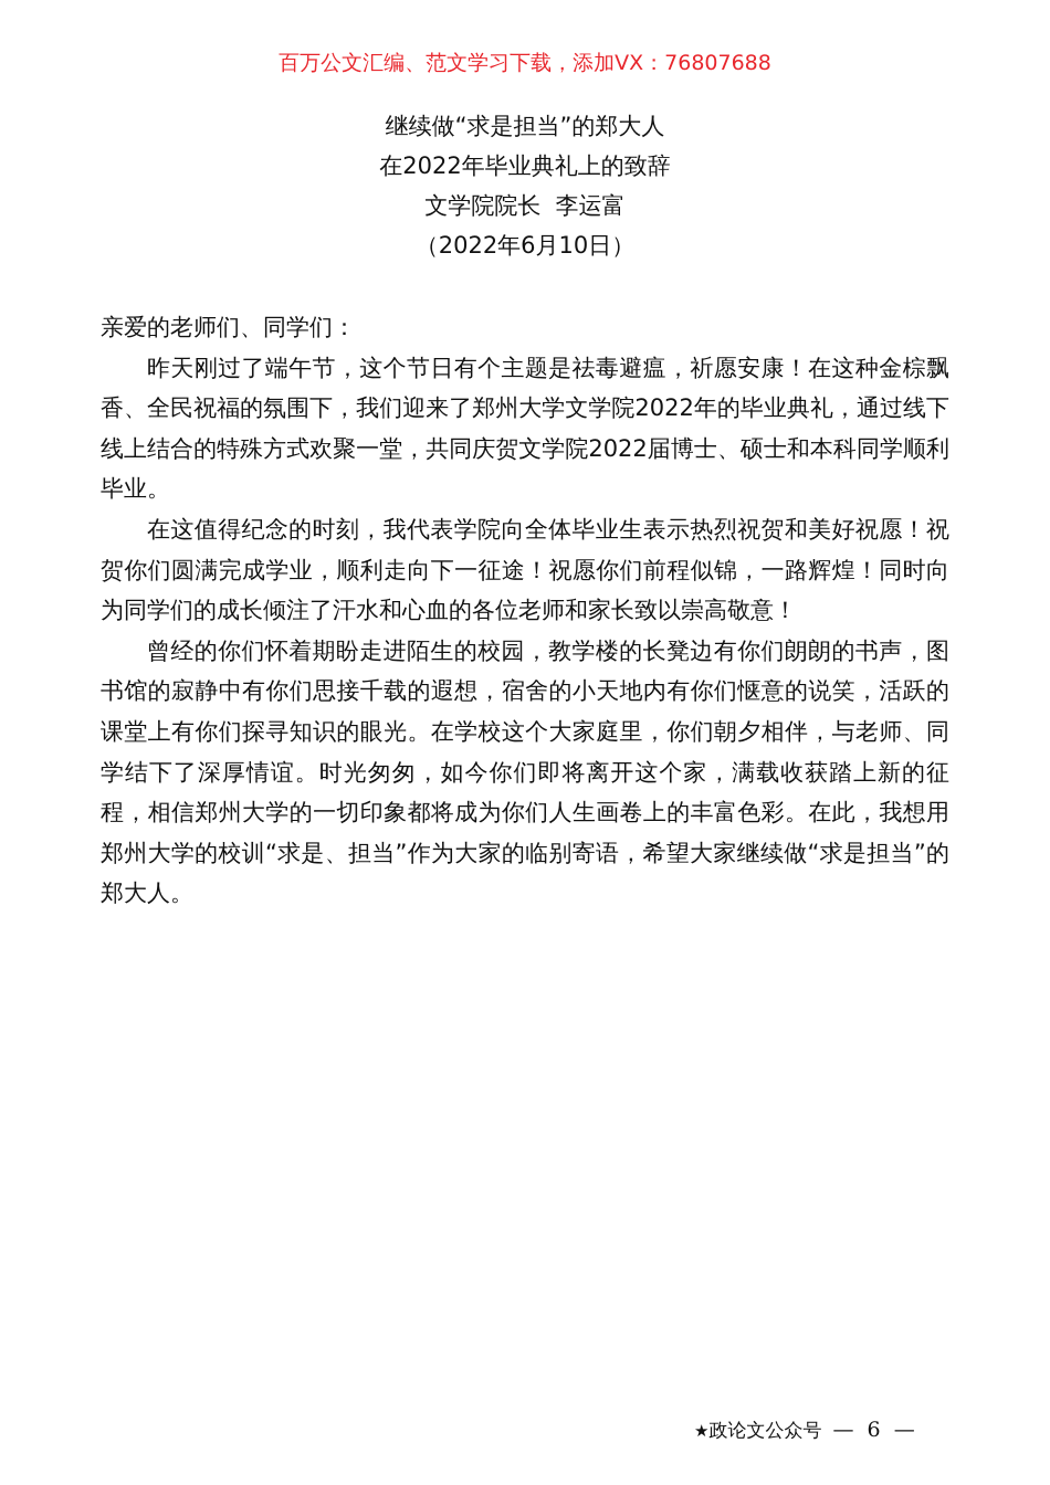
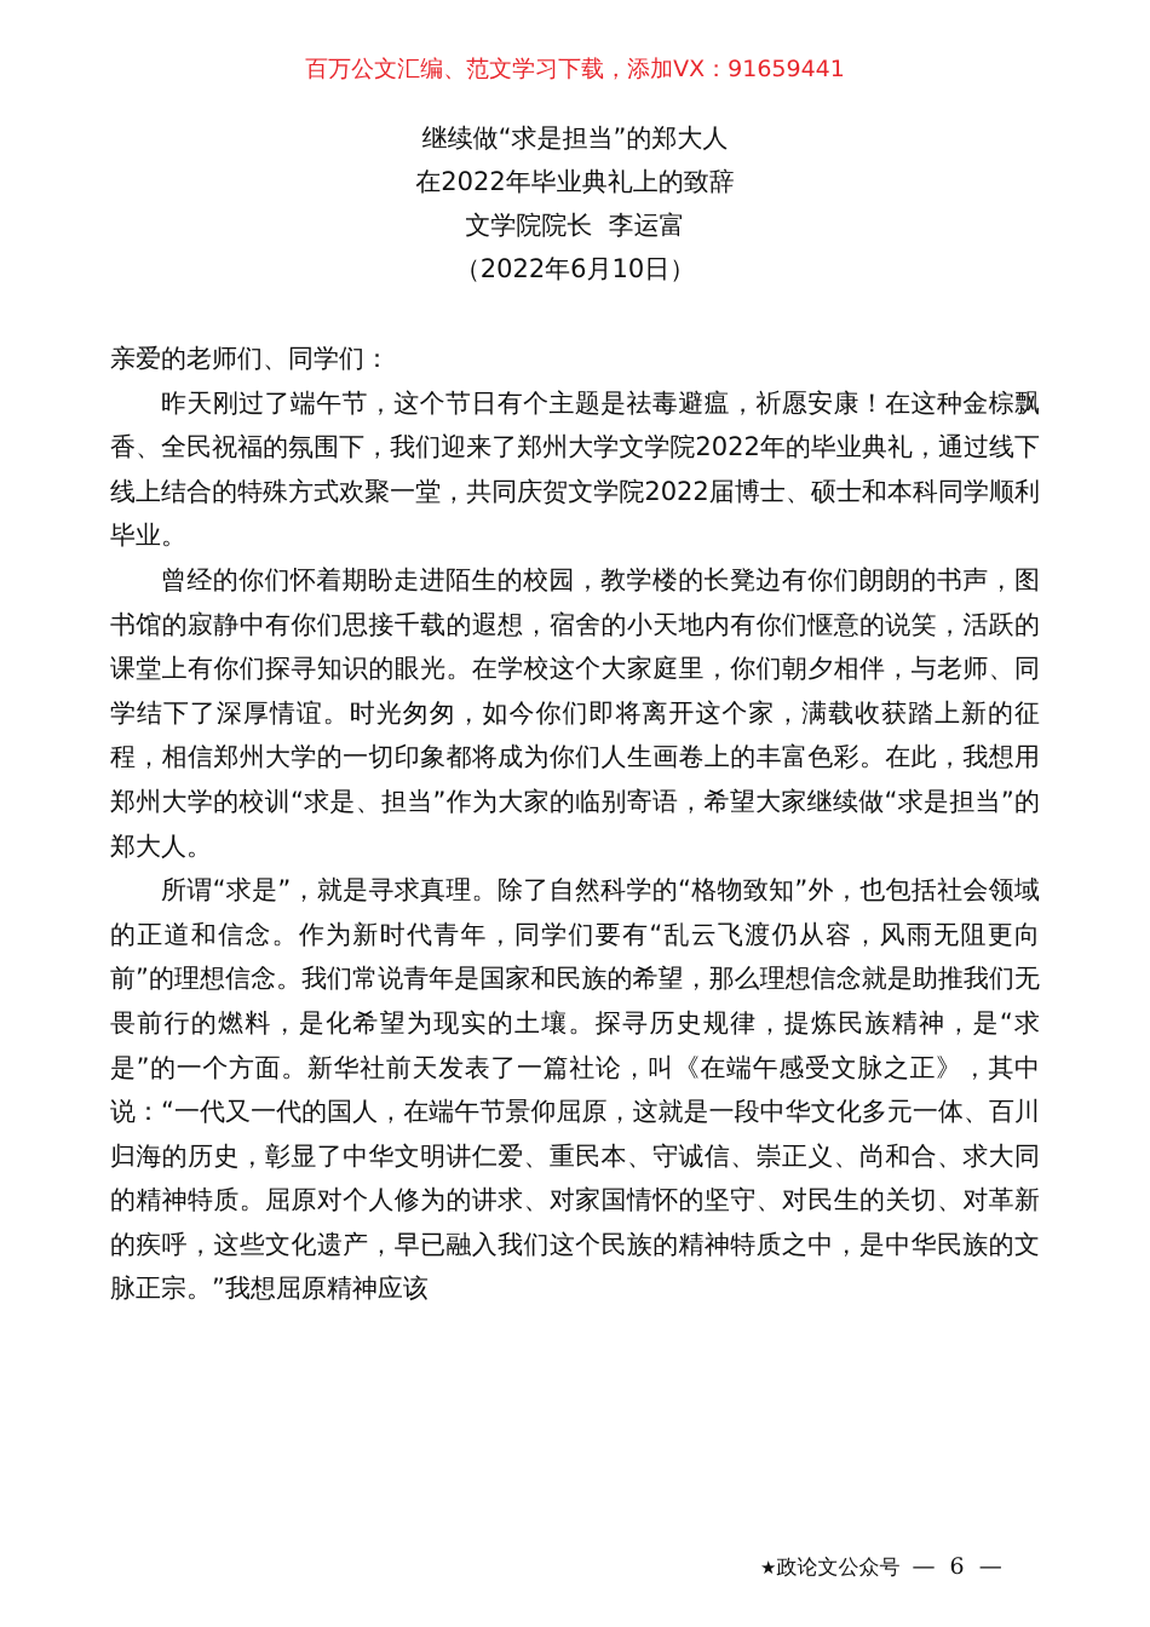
- 百万公文汇编、范文学习下载，添加VX：76807688
+ 百万公文汇编、范文学习下载，添加VX：91659441
  继续做“求是担当”的郑大人
  在2022年毕业典礼上的致辞
  文学院院长 李运富
  （2022年6月10日）
  亲爱的老师们、同学们：
  昨天刚过了端午节，这个节日有个主题是祛毒避瘟，祈愿安康！在这种金棕飘香、全民祝福的氛围下，我们迎来了郑州大学文学院2022年的毕业典礼，通过线下线上结合的特殊方式欢聚一堂，共同庆贺文学院2022届博士、硕士和本科同学顺利毕业。
- 在这值得纪念的时刻，我代表学院向全体毕业生表示热烈祝贺和美好祝愿！祝贺你们圆满完成学业，顺利走向下一征途！祝愿你们前程似锦，一路辉煌！同时向为同学们的成长倾注了汗水和心血的各位老师和家长致以崇高敬意！
  曾经的你们怀着期盼走进陌生的校园，教学楼的长凳边有你们朗朗的书声，图书馆的寂静中有你们思接千载的遐想，宿舍的小天地内有你们惬意的说笑，活跃的课堂上有你们探寻知识的眼光。在学校这个大家庭里，你们朝夕相伴，与老师、同学结下了深厚情谊。时光匆匆，如今你们即将离开这个家，满载收获踏上新的征程，相信郑州大学的一切印象都将成为你们人生画卷上的丰富色彩。在此，我想用郑州大学的校训“求是、担当”作为大家的临别寄语，希望大家继续做“求是担当”的郑大人。
+ 所谓“求是”，就是寻求真理。除了自然科学的“格物致知”外，也包括社会领域的正道和信念。作为新时代青年，同学们要有“乱云飞渡仍从容，风雨无阻更向前”的理想信念。我们常说青年是国家和民族的希望，那么理想信念就是助推我们无畏前行的燃料，是化希望为现实的土壤。探寻历史规律，提炼民族精神，是“求是”的一个方面。新华社前天发表了一篇社论，叫《在端午感受文脉之正》，其中说：“一代又一代的国人，在端午节景仰屈原，这就是一段中华文化多元一体、百川归海的历史，彰显了中华文明讲仁爱、重民本、守诚信、崇正义、尚和合、求大同的精神特质。屈原对个人修为的讲求、对家国情怀的坚守、对民生的关切、对革新的疾呼，这些文化遗产，早已融入我们这个民族的精神特质之中，是中华民族的文脉正宗。”我想屈原精神应该
  ★政论文公众号 — 6 —
